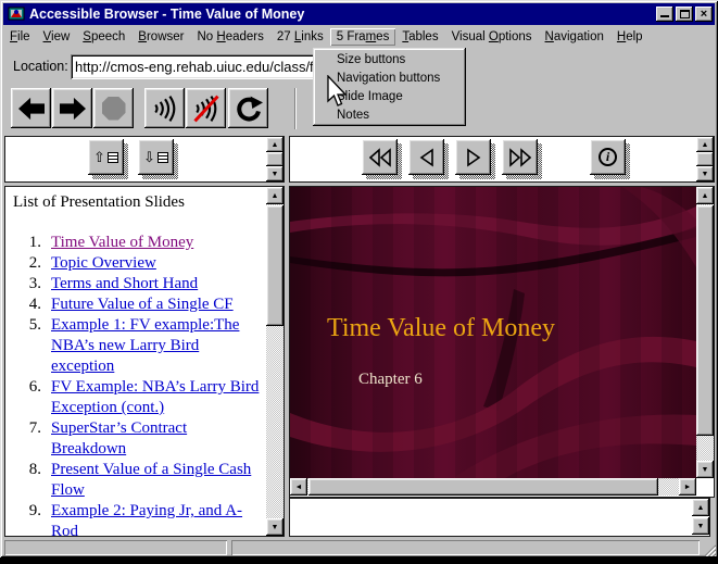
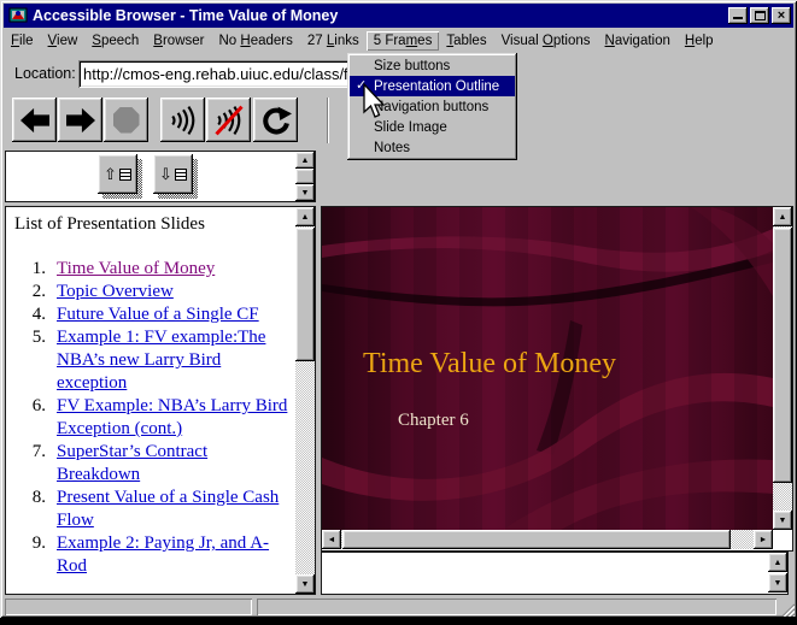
  Accessible Browser - Time Value of Money
  ×
  File
  View
  Speech
  Browser
  No Headers
  27 Links
  5 Frames
  Tables
  Visual Options
  Navigation
  Help
  Location:
  http://cmos-eng.rehab.uiuc.edu/class/f
  ⇧
  ⇩
- i
  List of Presentation Slides
  1.
  Time Value of Money
  2.
  Topic Overview
- 3.
- Terms and Short Hand
  4.
  Future Value of a Single CF
  5.
  Example 1: FV example:The NBA’s new Larry Bird exception
  6.
  FV Example: NBA’s Larry Bird Exception (cont.)
  7.
  SuperStar’s Contract Breakdown
  8.
  Present Value of a Single Cash Flow
  9.
  Example 2: Paying Jr, and A-Rod
  Time Value of Money
  Chapter 6
  Size buttons
+ ✓
+ Presentation Outline
  Navigation buttons
  Slide Image
  Notes
